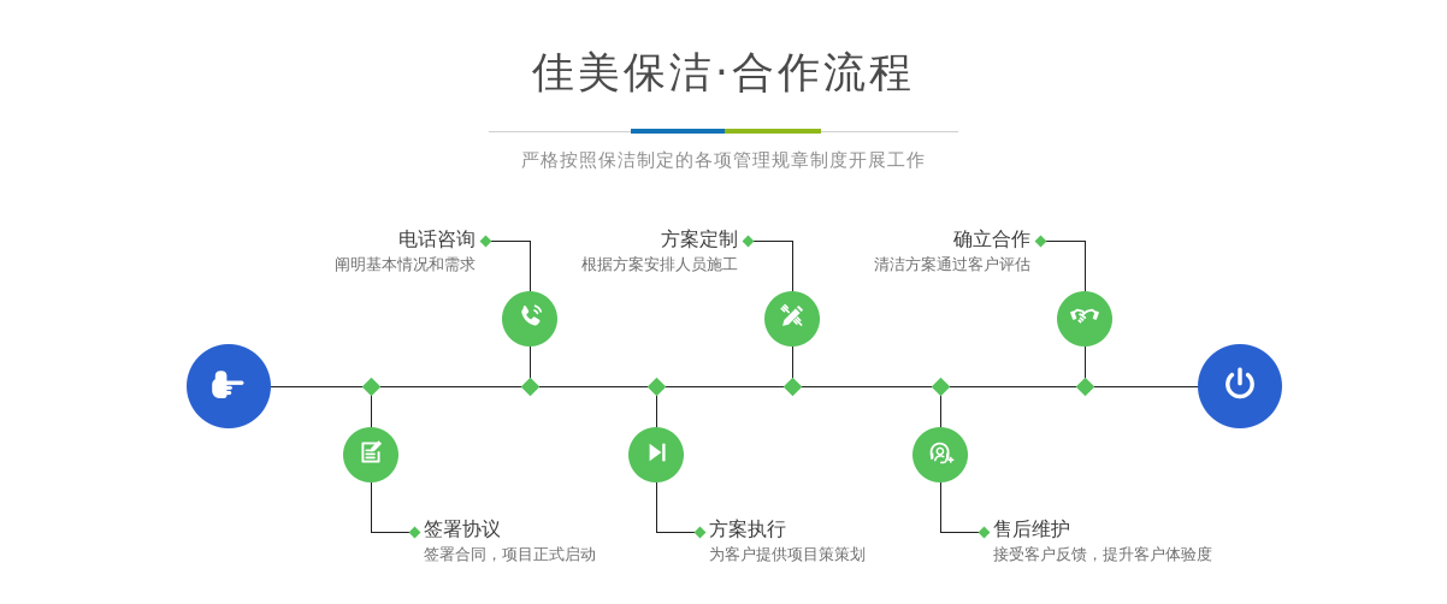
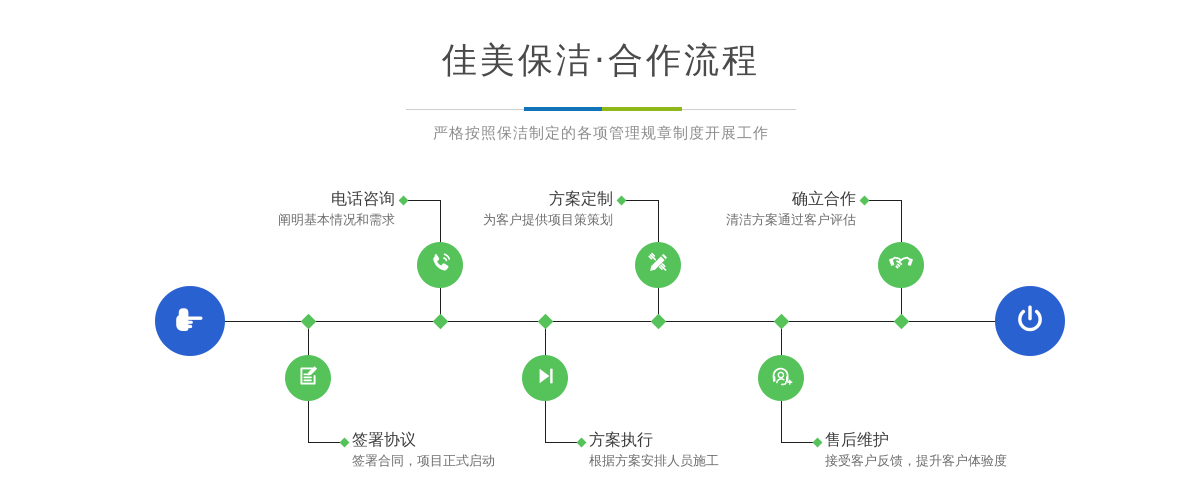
  佳美保洁·合作流程
  严格按照保洁制定的各项管理规章制度开展工作
  电话咨询
  阐明基本情况和需求
  签署协议
  签署合同，项目正式启动
  方案定制
- 根据方案安排人员施工
+ 为客户提供项目策策划
  方案执行
- 为客户提供项目策策划
+ 根据方案安排人员施工
  确立合作
  清洁方案通过客户评估
  售后维护
  接受客户反馈，提升客户体验度
